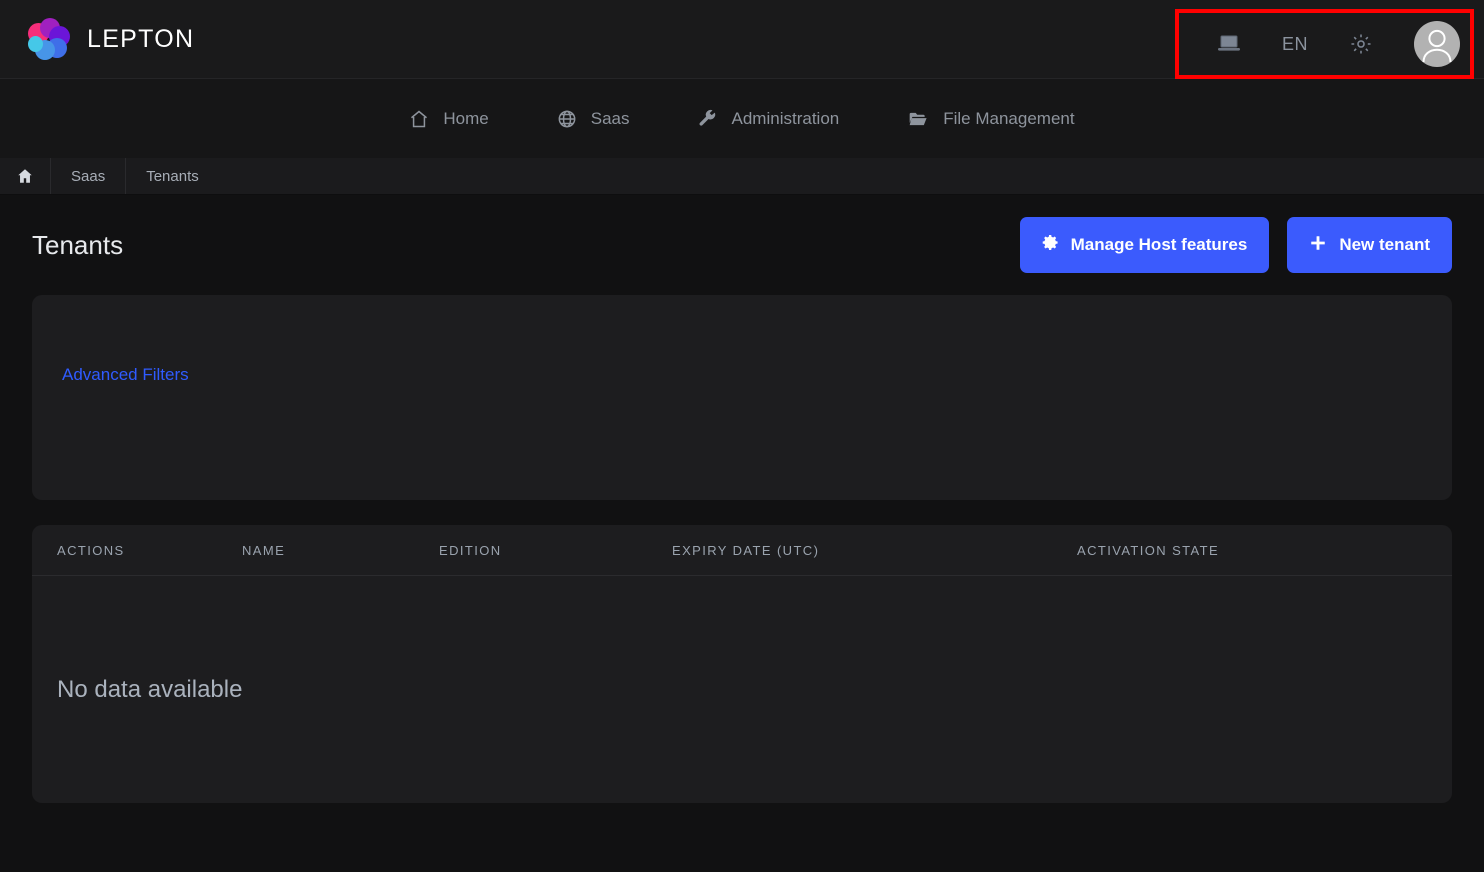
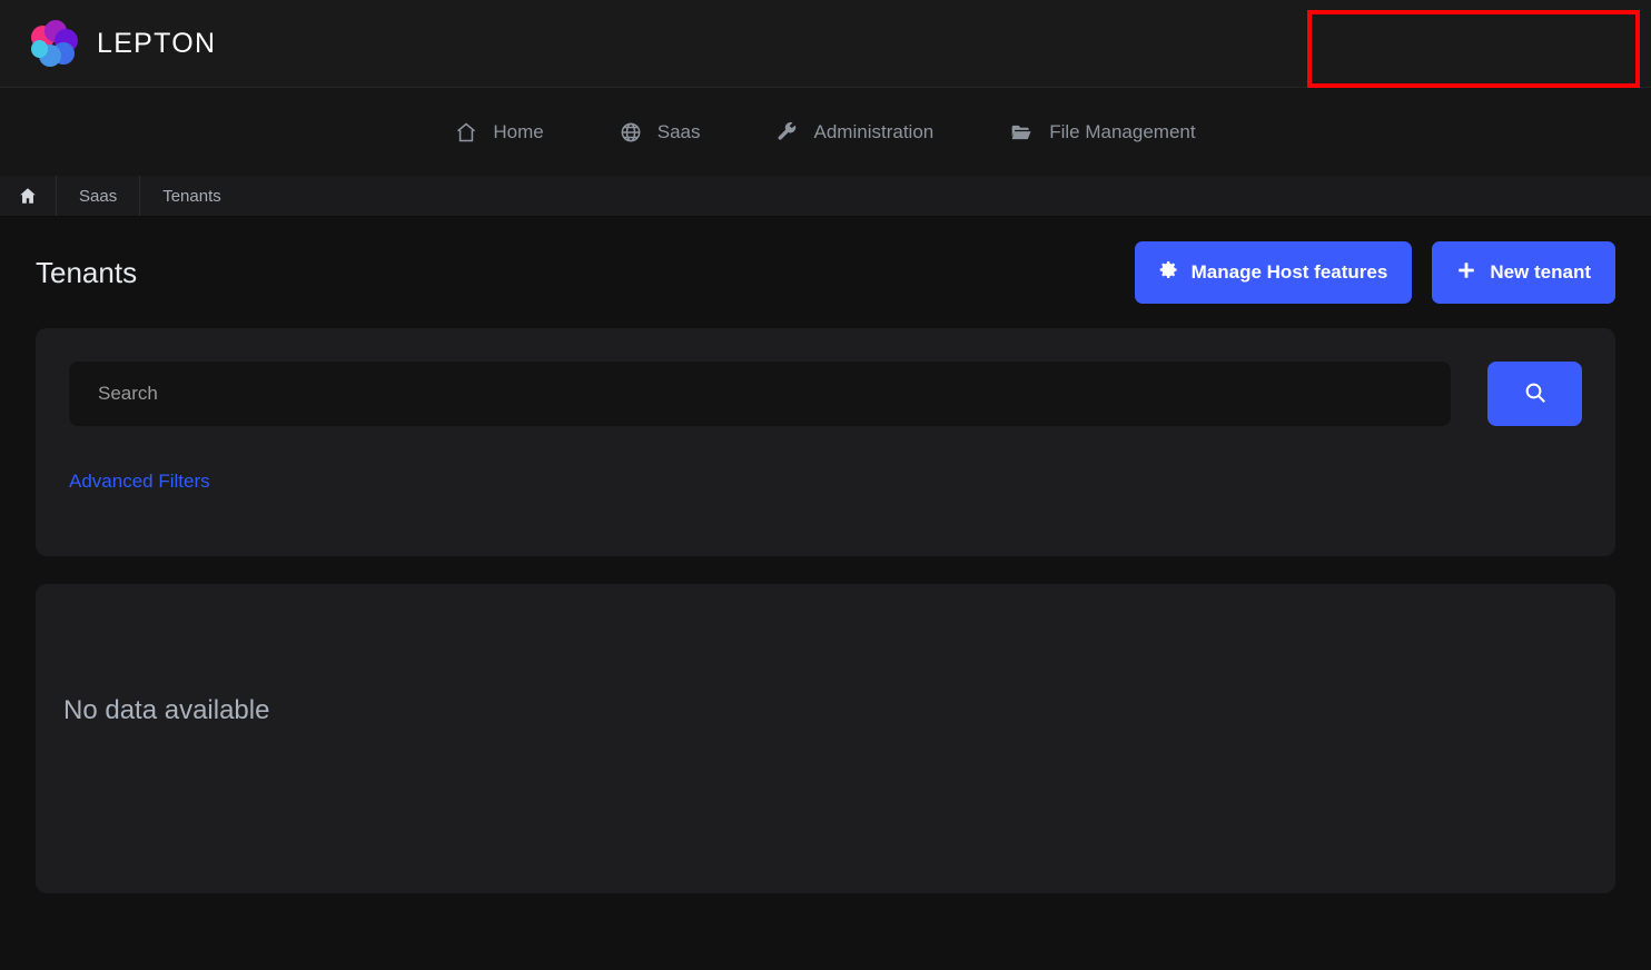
  LEPTON
- EN
  Home
  Saas
  Administration
  File Management
  Saas
  Tenants
  Tenants
  Manage Host features
  New tenant
+ Search
  Advanced Filters
- ACTIONS
- NAME
- EDITION
- EXPIRY DATE (UTC)
- ACTIVATION STATE
  No data available
